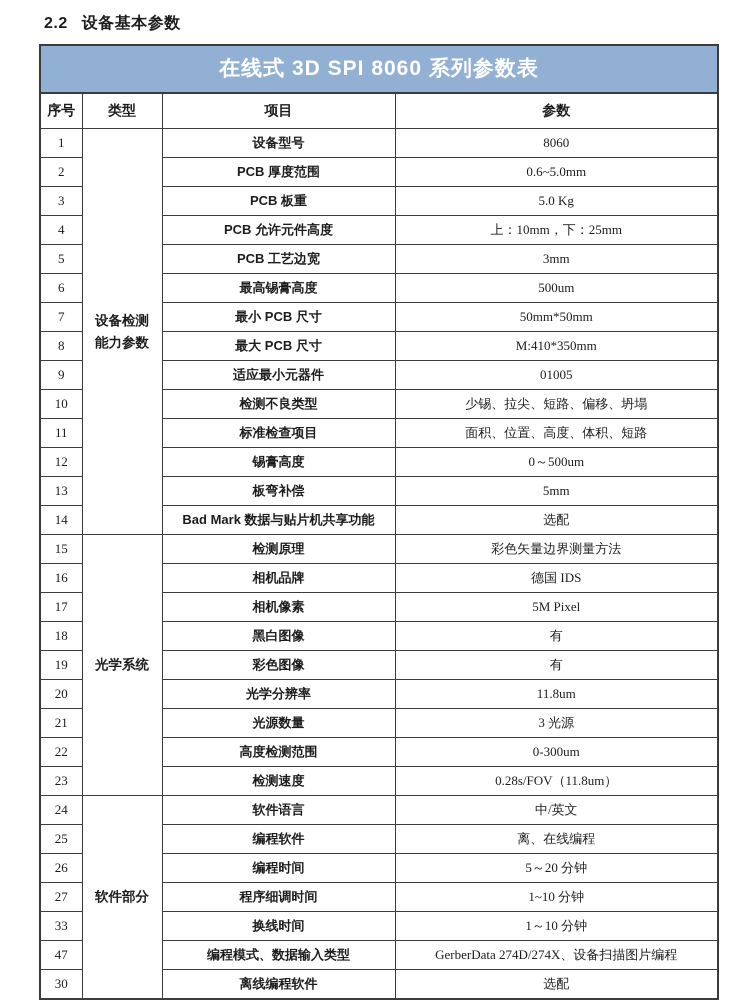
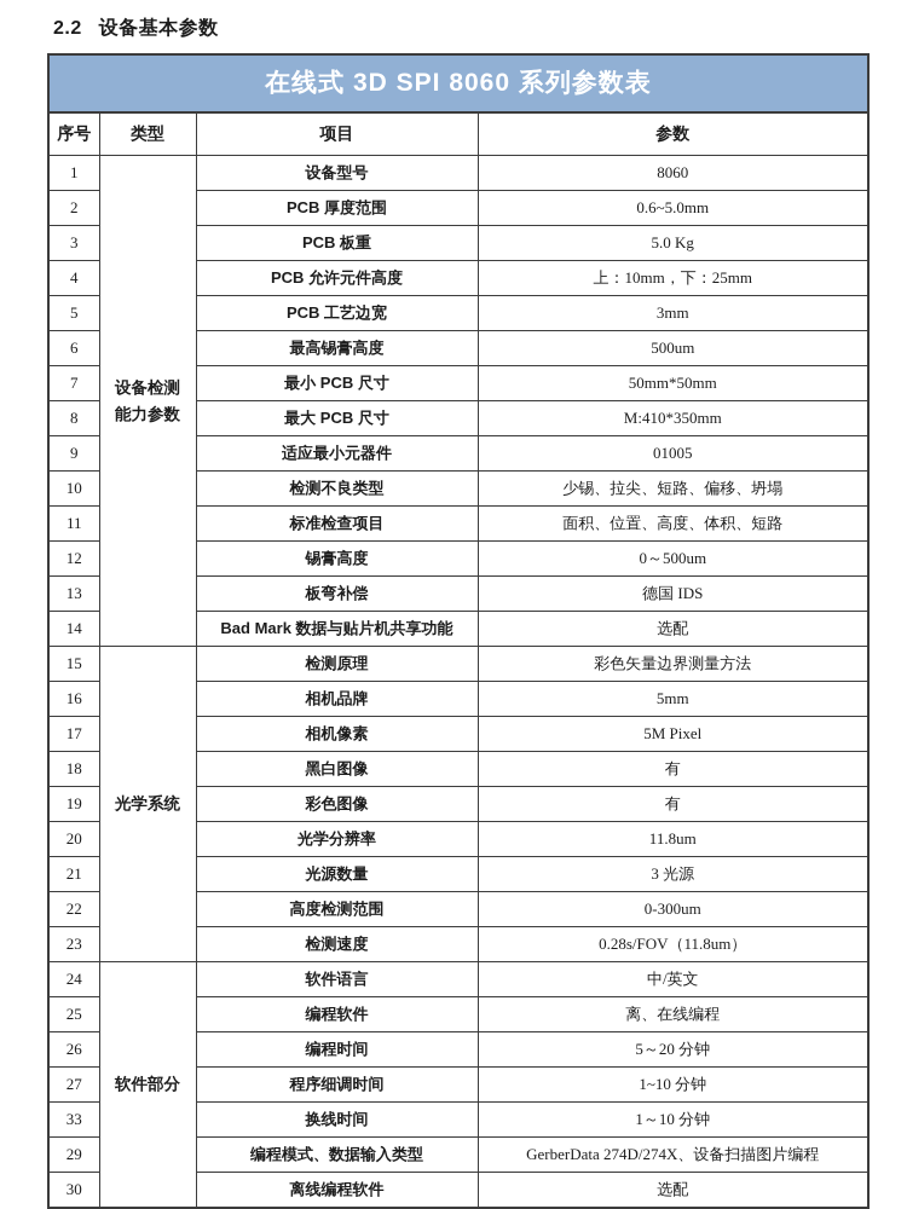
  2.2 设备基本参数
  在线式 3D SPI 8060 系列参数表
  序号	类型	项目	参数
  1	设备检测能力参数	设备型号	8060
  2	PCB 厚度范围	0.6~5.0mm
  3	PCB 板重	5.0 Kg
  4	PCB 允许元件高度	上：10mm，下：25mm
  5	PCB 工艺边宽	3mm
  6	最高锡膏高度	500um
  7	最小 PCB 尺寸	50mm*50mm
  8	最大 PCB 尺寸	M:410*350mm
  9	适应最小元器件	01005
  10	检测不良类型	少锡、拉尖、短路、偏移、坍塌
  11	标准检查项目	面积、位置、高度、体积、短路
  12	锡膏高度	0～500um
- 13	板弯补偿	5mm
+ 13	板弯补偿	德国 IDS
  14	Bad Mark 数据与贴片机共享功能	选配
  15	光学系统	检测原理	彩色矢量边界测量方法
- 16	相机品牌	德国 IDS
+ 16	相机品牌	5mm
  17	相机像素	5M Pixel
  18	黑白图像	有
  19	彩色图像	有
  20	光学分辨率	11.8um
  21	光源数量	3 光源
  22	高度检测范围	0-300um
  23	检测速度	0.28s/FOV（11.8um）
  24	软件部分	软件语言	中/英文
  25	编程软件	离、在线编程
  26	编程时间	5～20 分钟
  27	程序细调时间	1~10 分钟
  33	换线时间	1～10 分钟
- 47	编程模式、数据输入类型	GerberData 274D/274X、设备扫描图片编程
+ 29	编程模式、数据输入类型	GerberData 274D/274X、设备扫描图片编程
  30	离线编程软件	选配
